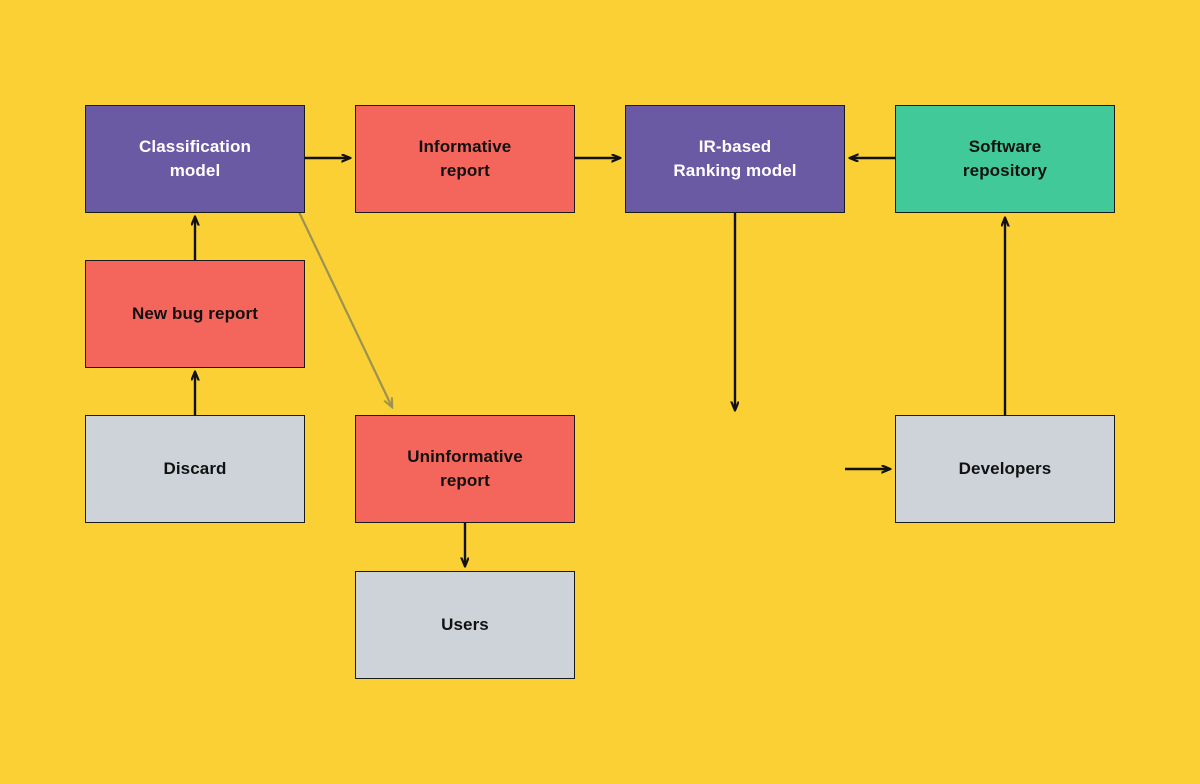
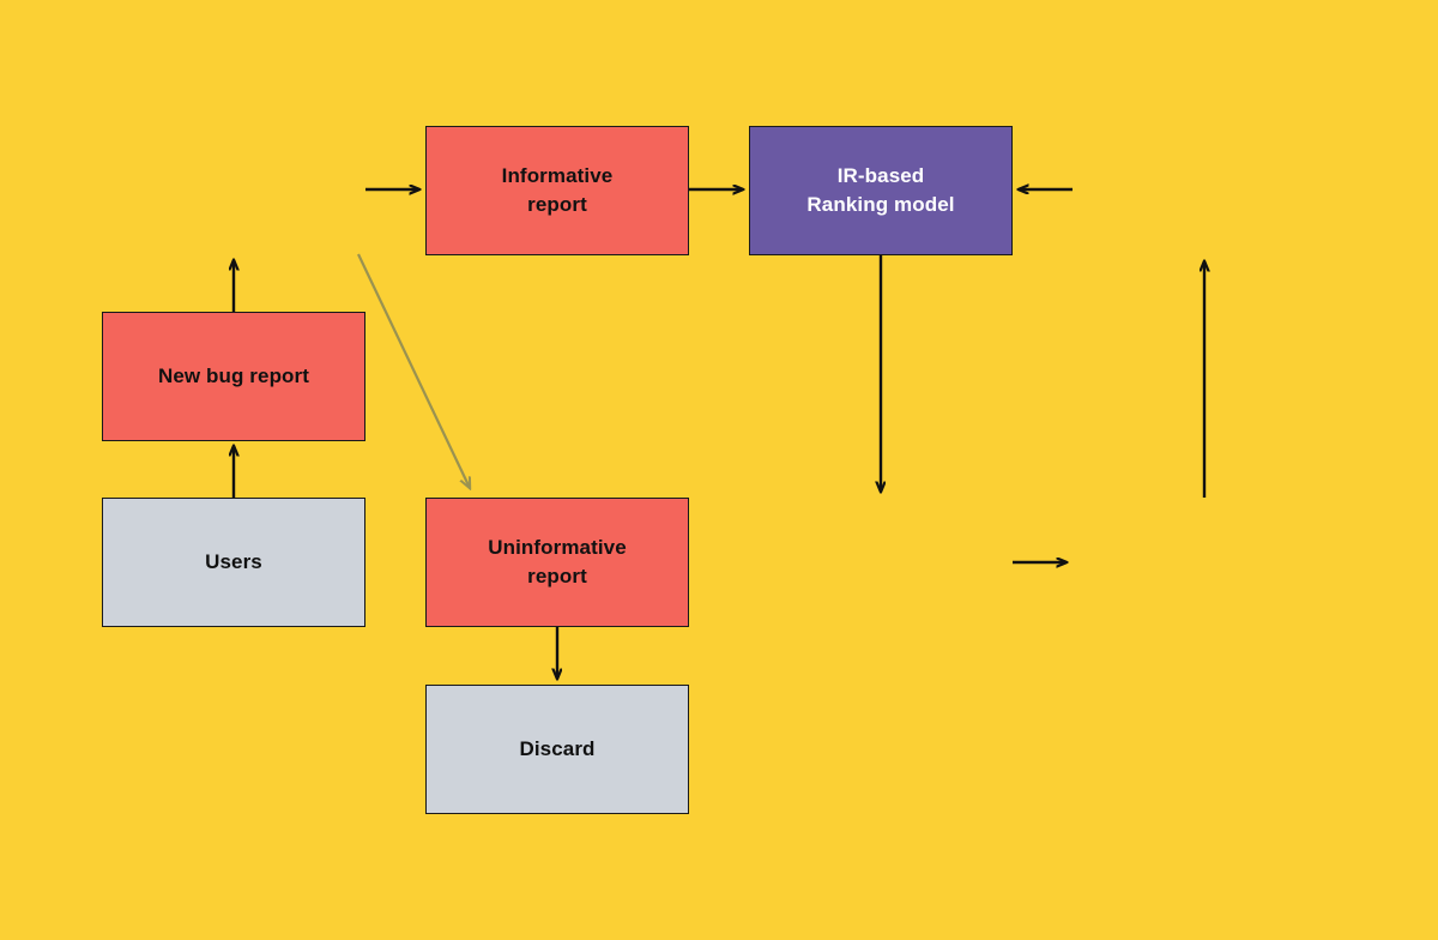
- Classification
- model
  Informative
  report
  IR-based
  Ranking model
- Software
- repository
  New bug report
- Discard
+ Users
  Uninformative
  report
- Developers
- Users
+ Discard
